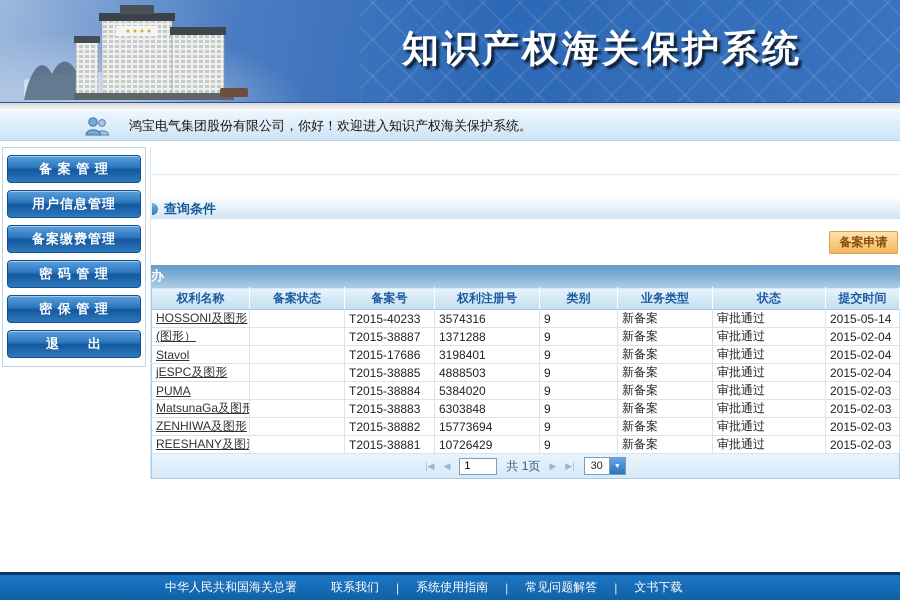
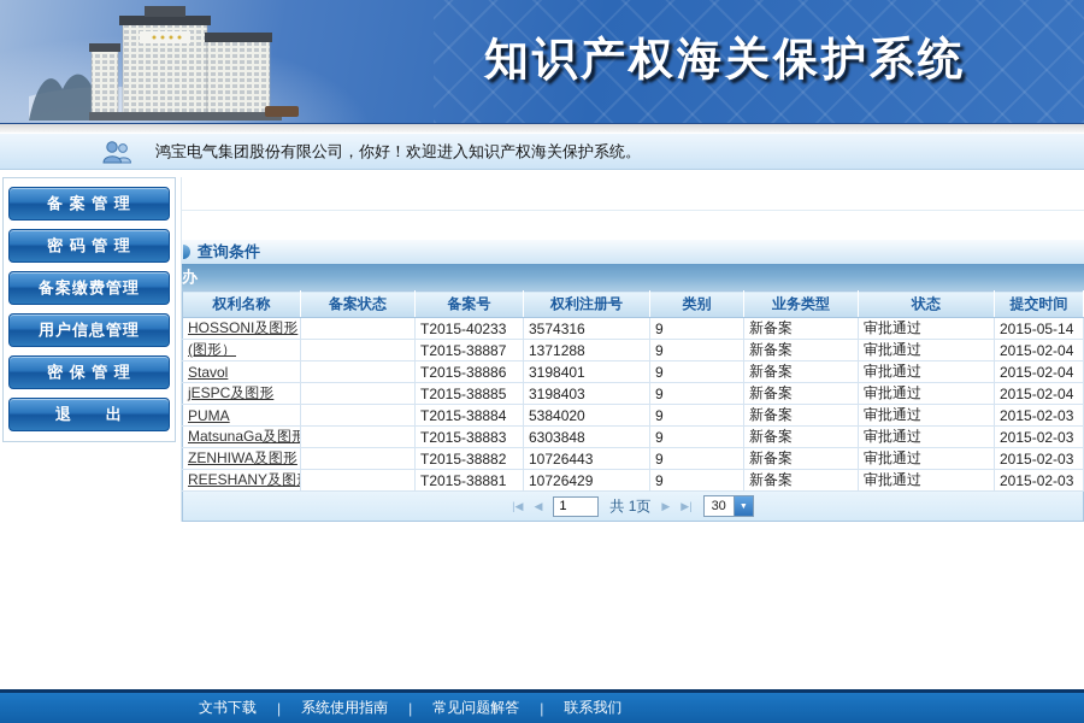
  知识产权海关保护系统
  鸿宝电气集团股份有限公司，你好！欢迎进入知识产权海关保护系统。
  备 案 管 理
- 用户信息管理
+ 密 码 管 理
  备案缴费管理
- 密 码 管 理
+ 用户信息管理
  密 保 管 理
  退 出
  查询条件
- 备案申请
  权利名称	备案状态	备案号	权利注册号	类别	业务类型	状态	提交时间
  HOSSONI及图形		T2015-40233	3574316	9	新备案	审批通过	2015-05-14
  (图形）		T2015-38887	1371288	9	新备案	审批通过	2015-02-04
- Stavol		T2015-17686	3198401	9	新备案	审批通过	2015-02-04
+ Stavol		T2015-38886	3198401	9	新备案	审批通过	2015-02-04
- jESPC及图形		T2015-38885	4888503	9	新备案	审批通过	2015-02-04
+ jESPC及图形		T2015-38885	3198403	9	新备案	审批通过	2015-02-04
  PUMA		T2015-38884	5384020	9	新备案	审批通过	2015-02-03
  MatsunaGa及图形		T2015-38883	6303848	9	新备案	审批通过	2015-02-03
- ZENHIWA及图形		T2015-38882	15773694	9	新备案	审批通过	2015-02-03
+ ZENHIWA及图形		T2015-38882	10726443	9	新备案	审批通过	2015-02-03
  REESHANY及图		T2015-38881	10726429	9	新备案	审批通过	2015-02-03
  |◀
  ◀
  1
  共 1页
  ▶
  ▶|
  30
- 中华人民共和国海关总署
- 联系我们
+ 文书下载
  |
  系统使用指南
  |
  常见问题解答
  |
- 文书下载
+ 联系我们
